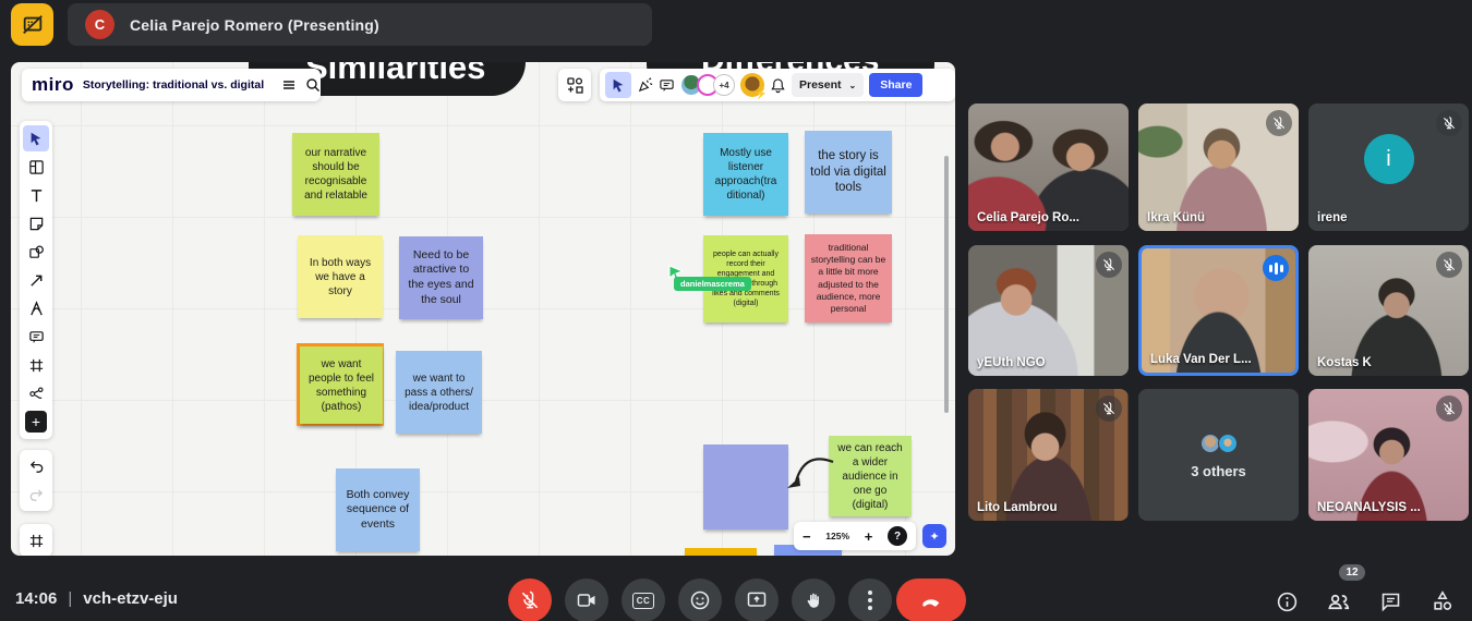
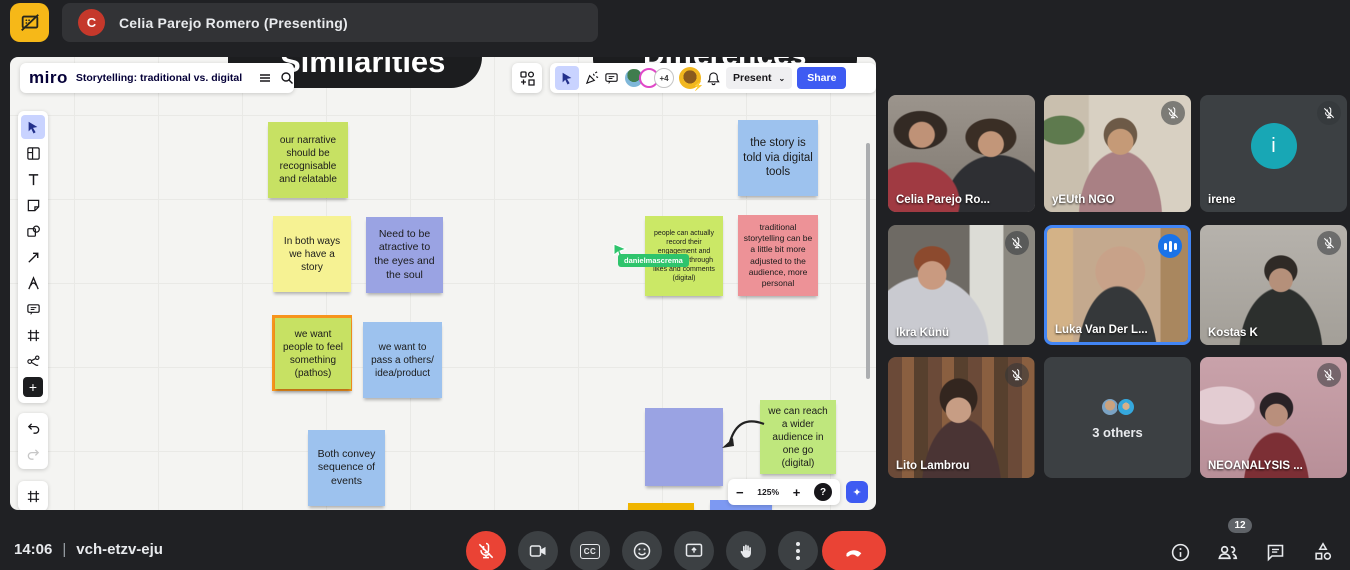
  C
  Celia Parejo Romero (Presenting)
  Similarities
  miro
  Storytelling: traditional vs. digital
  +4
  ⚡
  Present
  ⌄
  Share
  +
  our narrative should be recognisable and relatable
  In both ways we have a story
  Need to be atractive to the eyes and the soul
  we want people to feel something (pathos)
  we want to pass a others/ idea/product
  Both convey sequence of events
- Mostly use listener approach(tra ditional)
  the story is told via digital tools
  traditional storytelling can be a little bit more adjusted to the audience, more personal
  we can reach a wider audience in one go (digital)
  danielmascrema
  −
  125%
  +
  ?
  ✦
  Celia Parejo Ro...
- Ikra Künü
+ yEUth NGO
  i
  irene
- yEUth NGO
+ Ikra Künü
  Luka Van Der L...
  Kostas K
  Lito Lambrou
  3 others
  NEOANALYSIS ...
  14:06
  |
  vch-etzv-eju
  CC
  12
